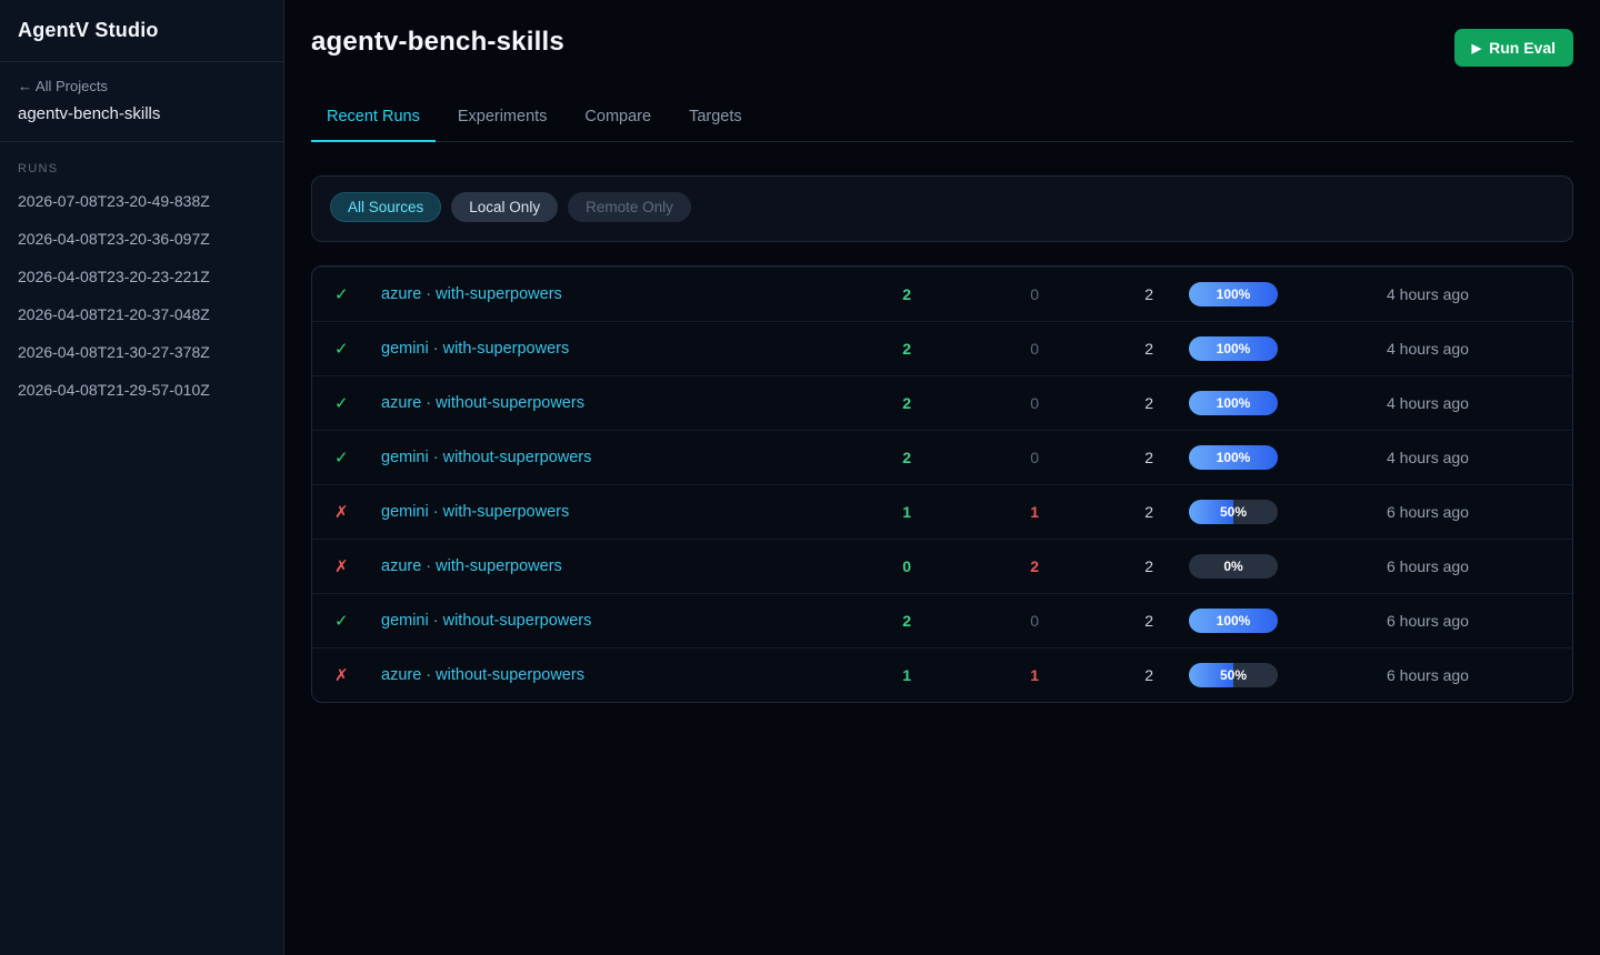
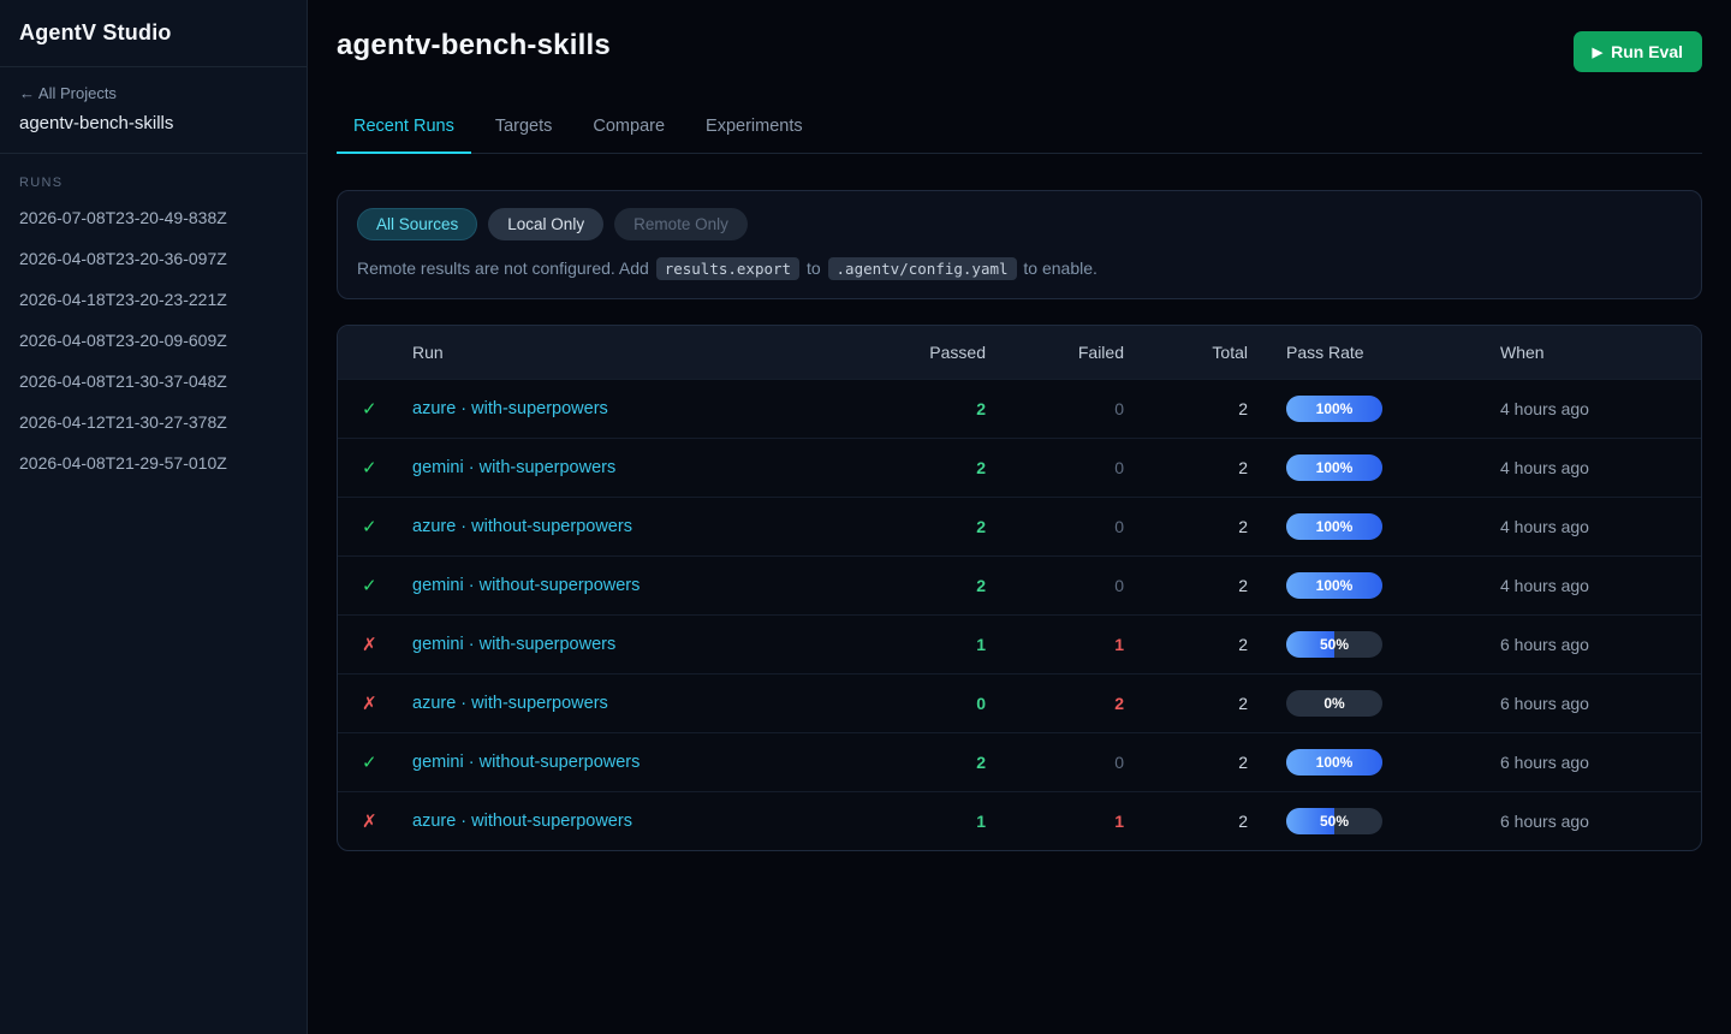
  AgentV Studio
  ← All Projects
  agentv-bench-skills
  RUNS
  2026-07-08T23-20-49-838Z
  2026-04-08T23-20-36-097Z
- 2026-04-08T23-20-23-221Z
+ 2026-04-18T23-20-23-221Z
+ 2026-04-08T23-20-09-609Z
- 2026-04-08T21-20-37-048Z
+ 2026-04-08T21-30-37-048Z
- 2026-04-08T21-30-27-378Z
+ 2026-04-12T21-30-27-378Z
  2026-04-08T21-29-57-010Z
  agentv-bench-skills
  ▶
  Run Eval
  Recent Runs
- Experiments
+ Targets
  Compare
- Targets
+ Experiments
  All Sources
  Local Only
  Remote Only
+ Remote results are not configured. Add results.export to .agentv/config.yaml to enable.
+ Run
+ Passed
+ Failed
+ Total
+ Pass Rate
+ When
  ✓
  azure · with-superpowers
  2
  0
  2
  100%
  4 hours ago
  ✓
  gemini · with-superpowers
  2
  0
  2
  100%
  4 hours ago
  ✓
  azure · without-superpowers
  2
  0
  2
  100%
  4 hours ago
  ✓
  gemini · without-superpowers
  2
  0
  2
  100%
  4 hours ago
  ✗
  gemini · with-superpowers
  1
  1
  2
  50%
  6 hours ago
  ✗
  azure · with-superpowers
  0
  2
  2
  0%
  6 hours ago
  ✓
  gemini · without-superpowers
  2
  0
  2
  100%
  6 hours ago
  ✗
  azure · without-superpowers
  1
  1
  2
  50%
  6 hours ago
